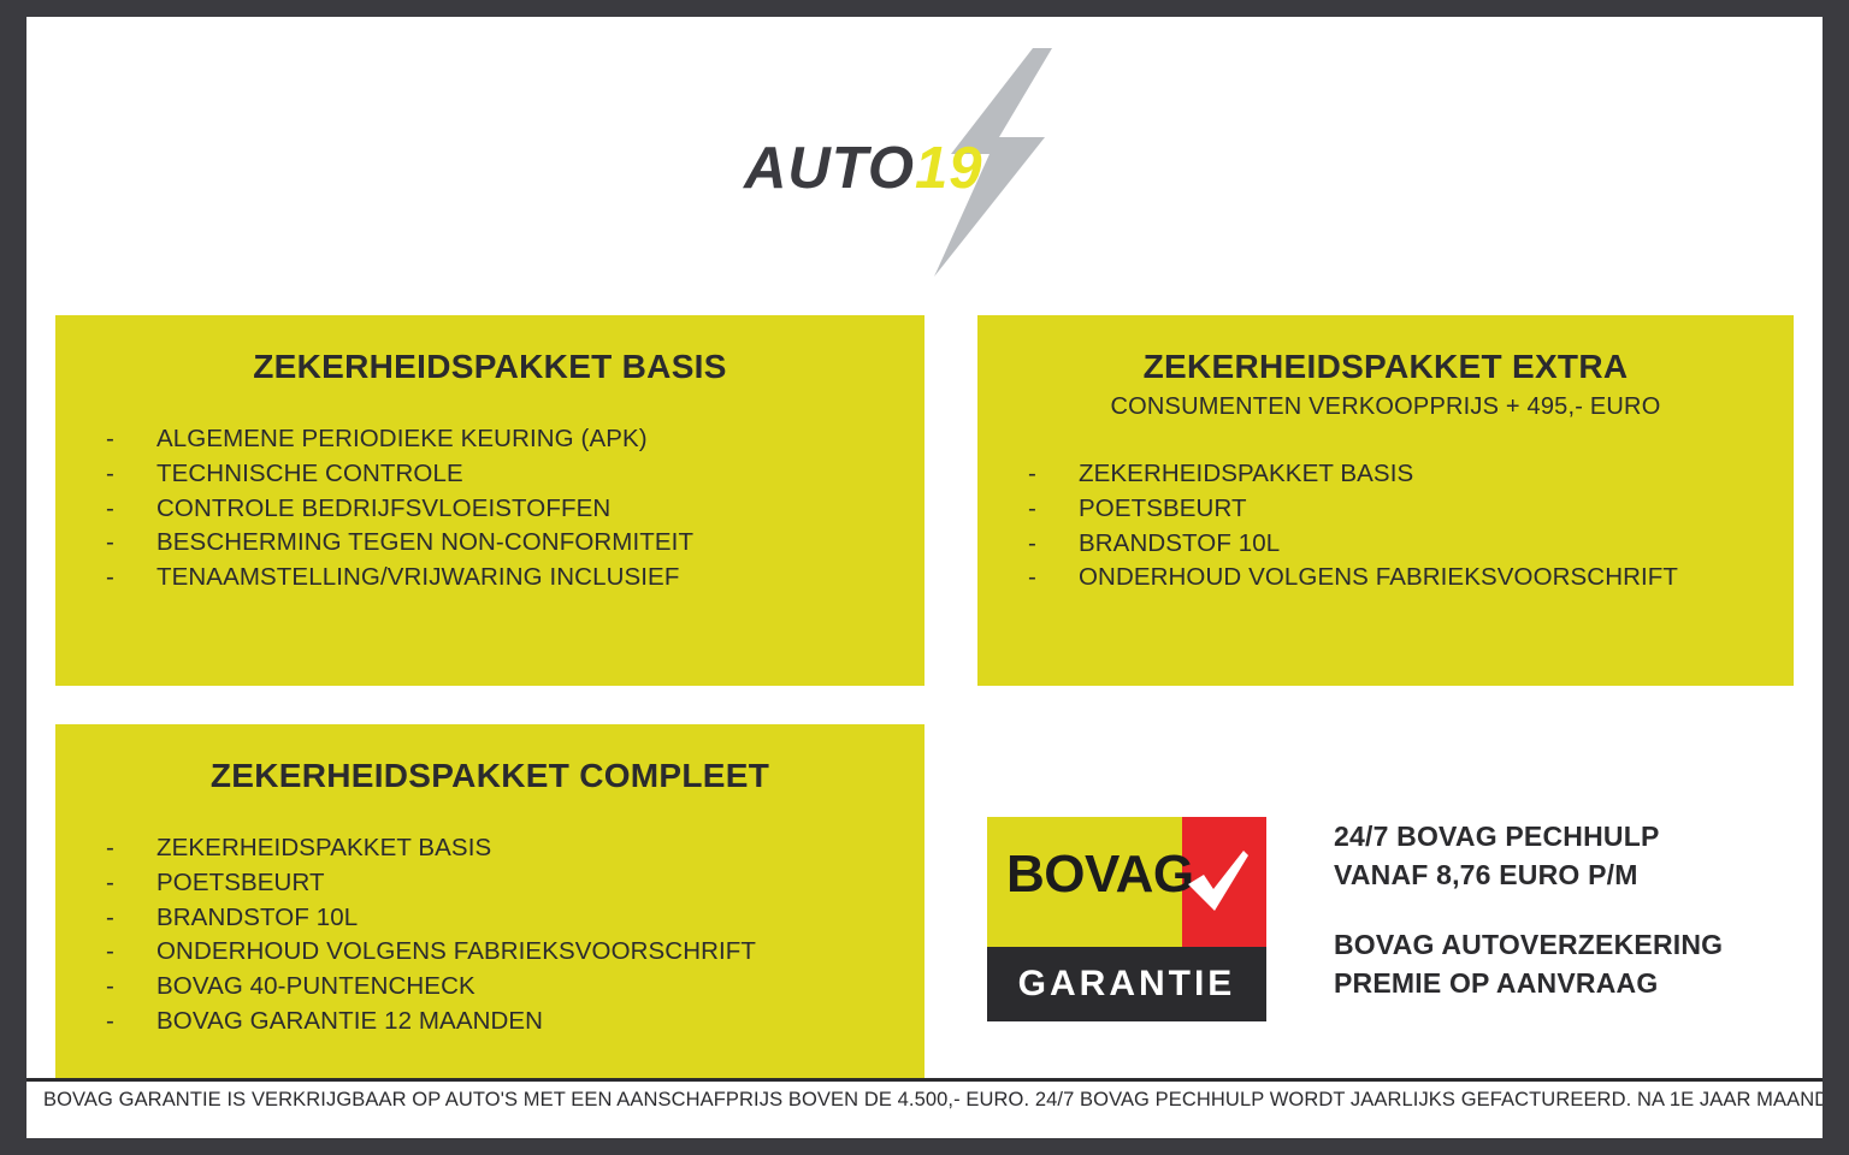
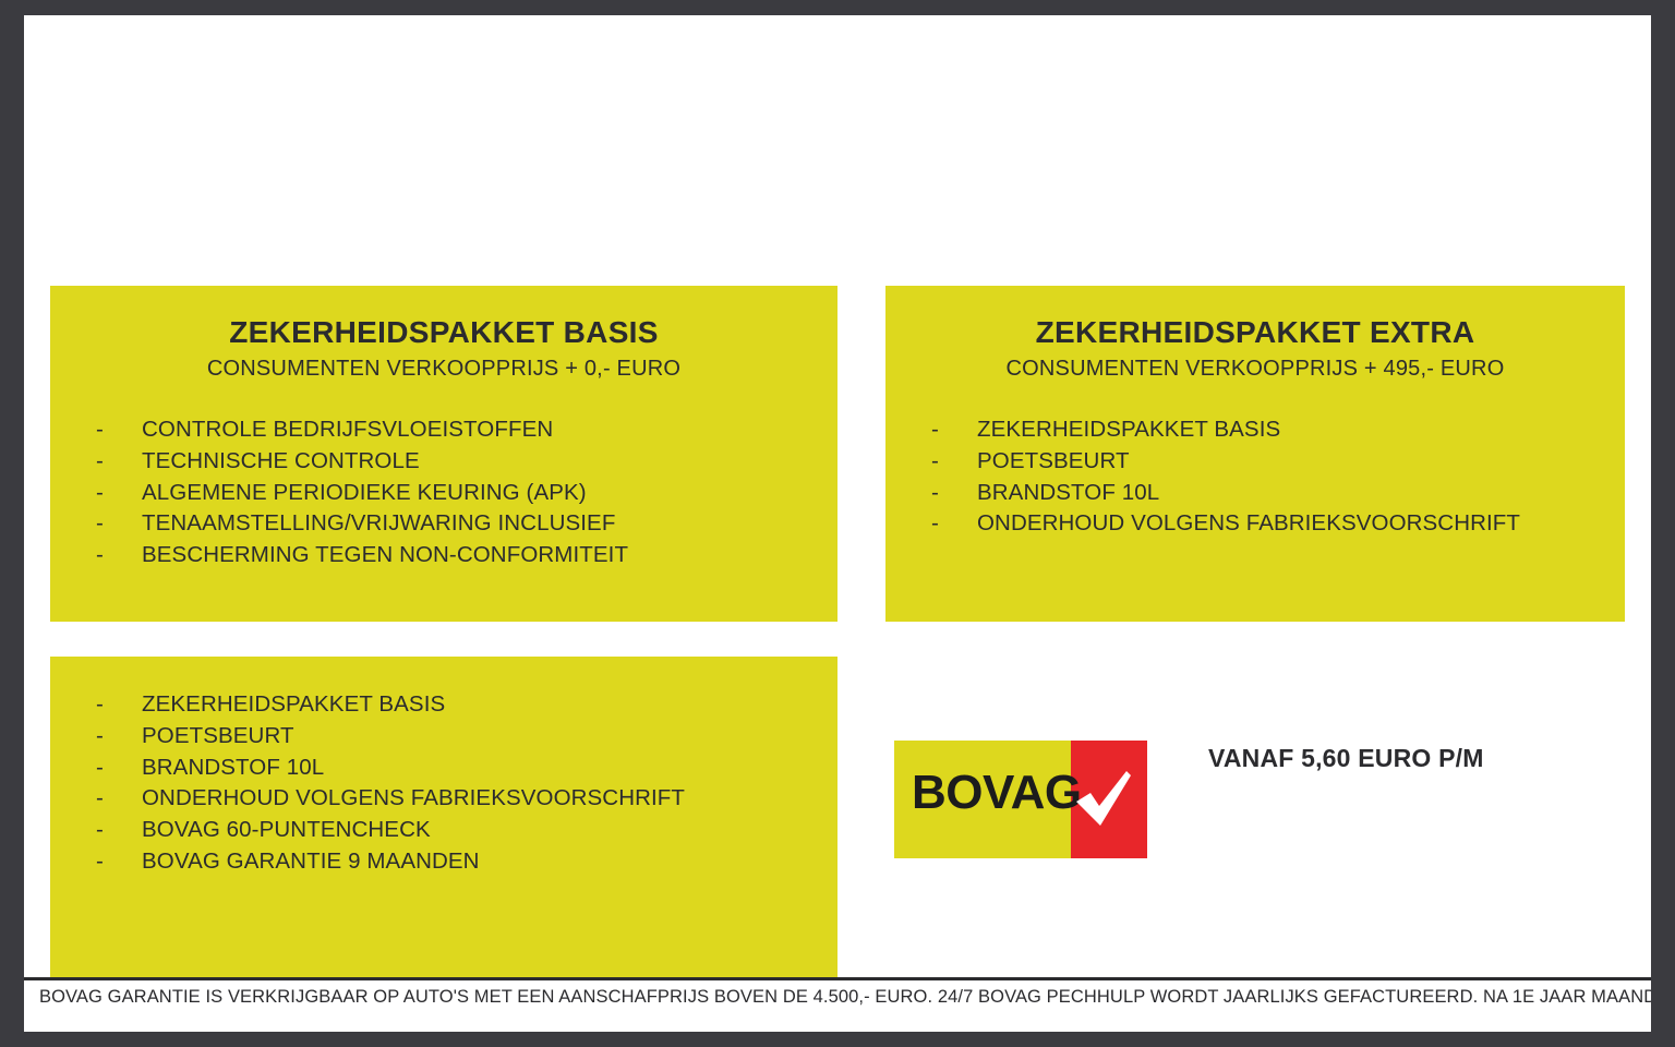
- AUTO19
  ZEKERHEIDSPAKKET BASIS
+ CONSUMENTEN VERKOOPPRIJS + 0,- EURO
  -
- ALGEMENE PERIODIEKE KEURING (APK)
+ CONTROLE BEDRIJFSVLOEISTOFFEN
  -
  TECHNISCHE CONTROLE
  -
- CONTROLE BEDRIJFSVLOEISTOFFEN
+ ALGEMENE PERIODIEKE KEURING (APK)
  -
- BESCHERMING TEGEN NON-CONFORMITEIT
+ TENAAMSTELLING/VRIJWARING INCLUSIEF
  -
- TENAAMSTELLING/VRIJWARING INCLUSIEF
+ BESCHERMING TEGEN NON-CONFORMITEIT
  ZEKERHEIDSPAKKET EXTRA
  CONSUMENTEN VERKOOPPRIJS + 495,- EURO
  -
  ZEKERHEIDSPAKKET BASIS
  -
  POETSBEURT
  -
  BRANDSTOF 10L
  -
  ONDERHOUD VOLGENS FABRIEKSVOORSCHRIFT
- ZEKERHEIDSPAKKET COMPLEET
  -
  ZEKERHEIDSPAKKET BASIS
  -
  POETSBEURT
  -
  BRANDSTOF 10L
  -
  ONDERHOUD VOLGENS FABRIEKSVOORSCHRIFT
  -
- BOVAG 40-PUNTENCHECK
+ BOVAG 60-PUNTENCHECK
  -
- BOVAG GARANTIE 12 MAANDEN
+ BOVAG GARANTIE 9 MAANDEN
  BOVAG
- GARANTIE
- 24/7 BOVAG PECHHULP
- VANAF 8,76 EURO P/M
+ VANAF 5,60 EURO P/M
- BOVAG AUTOVERZEKERING
- PREMIE OP AANVRAAG
  BOVAG GARANTIE IS VERKRIJGBAAR OP AUTO'S MET EEN AANSCHAFPRIJS BOVEN DE 4.500,- EURO. 24/7 BOVAG PECHHULP WORDT JAARLIJKS GEFACTUREERD. NA 1E JAAR MAAND
